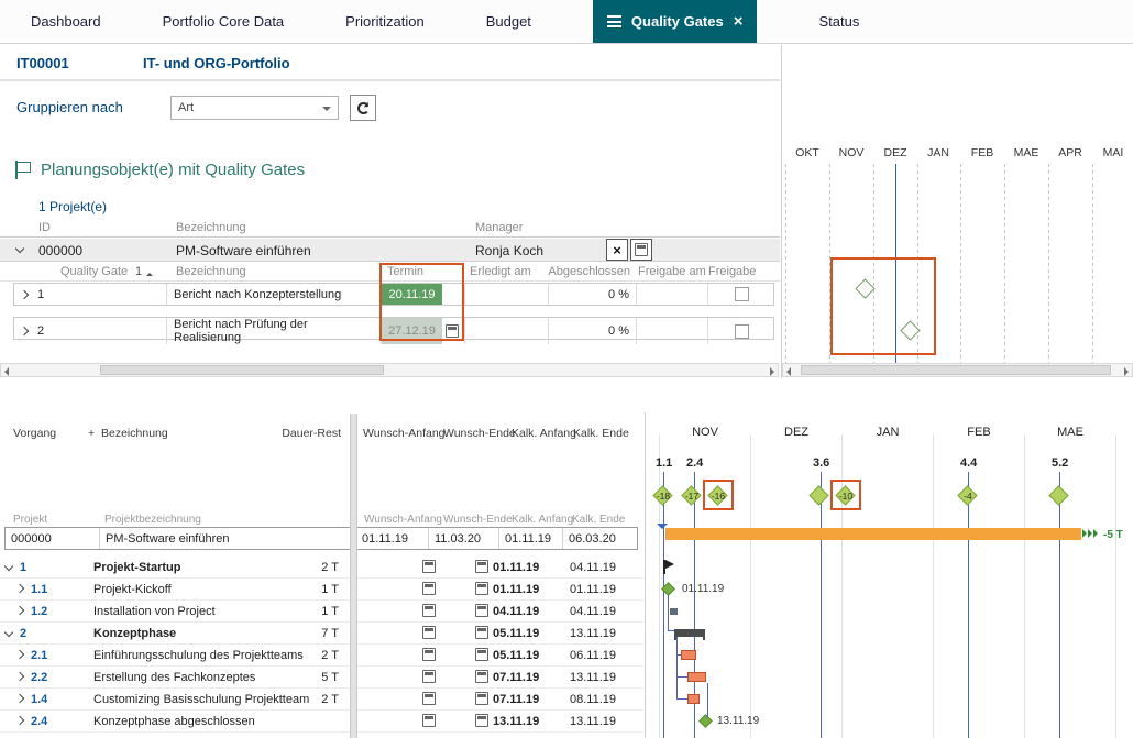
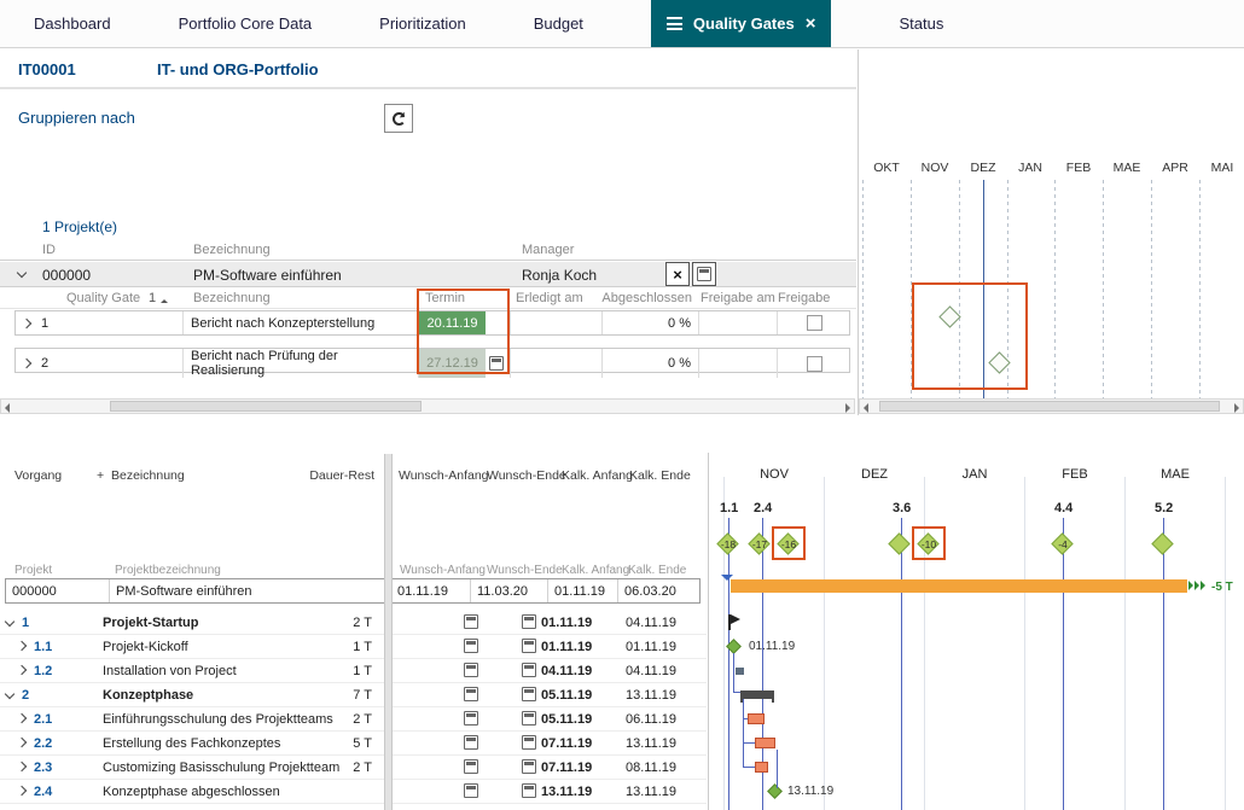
  Dashboard
  Portfolio Core Data
  Prioritization
  Budget
  Quality Gates
  ×
  Status
  IT00001
  IT- und ORG-Portfolio
  Gruppieren nach
- Art
- Planungsobjekt(e) mit Quality Gates
  1 Projekt(e)
  ID
  Bezeichnung
  Manager
  000000
  PM-Software einführen
  Ronja Koch
  ×
  Quality Gate
  1
  Bezeichnung
  Termin
  Erledigt am
  Abgeschlossen
  Freigabe am
  Freigabe
  1
  Bericht nach Konzepterstellung
  20.11.19
  0 %
  2
  Bericht nach Prüfung der Realisierung
  27.12.19
  0 %
  OKT
  NOV
  DEZ
  JAN
  FEB
  MAE
  APR
  MAI
  Vorgang
  +
  Bezeichnung
  Dauer-Rest
  Wunsch-Anfang
  Wunsch-Ende
  Kalk. Anfang
  Kalk. Ende
  Projekt
  Projektbezeichnung
  Wunsch-Anfang
  Wunsch-Ende
  Kalk. Anfang
  Kalk. Ende
  000000
  PM-Software einführen
  01.11.19
  11.03.20
  01.11.19
  06.03.20
  1
  Projekt-Startup
  2 T
  01.11.19
  04.11.19
  1.1
  Projekt-Kickoff
  1 T
  01.11.19
  01.11.19
  1.2
  Installation von Project
  1 T
  04.11.19
  04.11.19
  2
  Konzeptphase
  7 T
  05.11.19
  13.11.19
  2.1
  Einführungsschulung des Projektteams
  2 T
  05.11.19
  06.11.19
  2.2
  Erstellung des Fachkonzeptes
  5 T
  07.11.19
  13.11.19
- 1.4
+ 2.3
  Customizing Basisschulung Projektteam
  2 T
  07.11.19
  08.11.19
  2.4
  Konzeptphase abgeschlossen
  13.11.19
  13.11.19
  NOV
  DEZ
  JAN
  FEB
  MAE
  1.1
  2.4
  3.6
  4.4
  5.2
  -18
  -17
  -16
  -10
  -4
  -5 T
  01.11.19
  13.11.19
